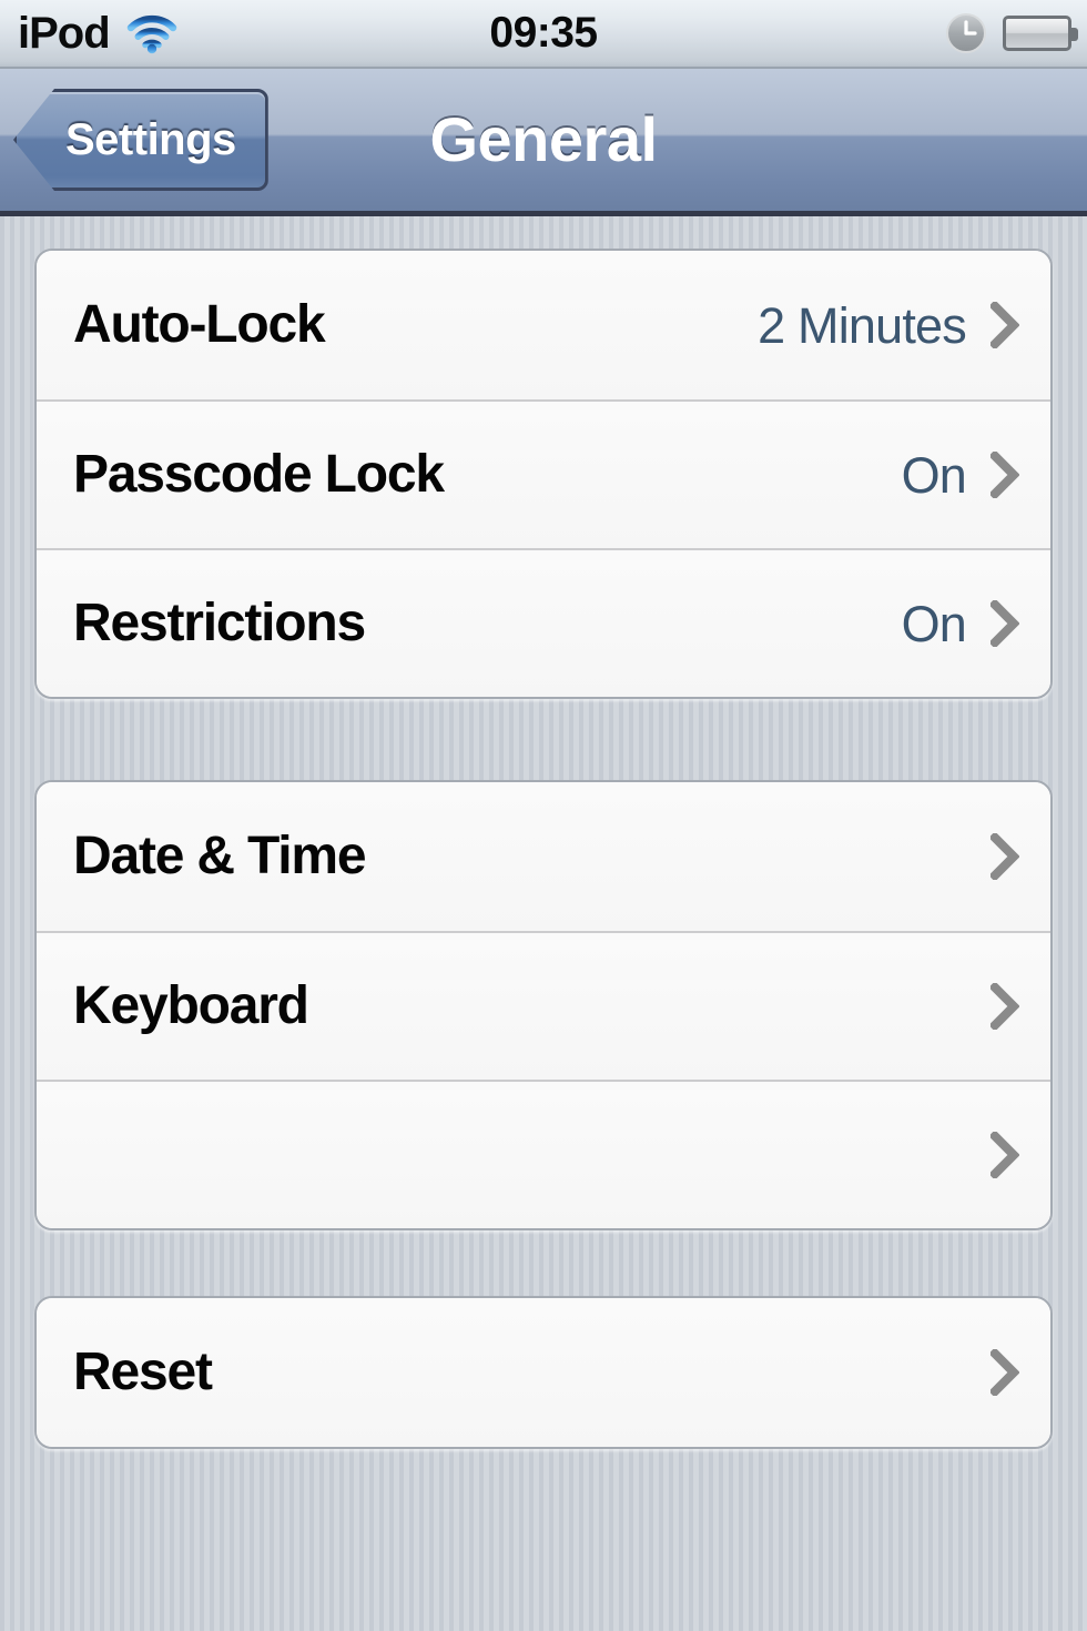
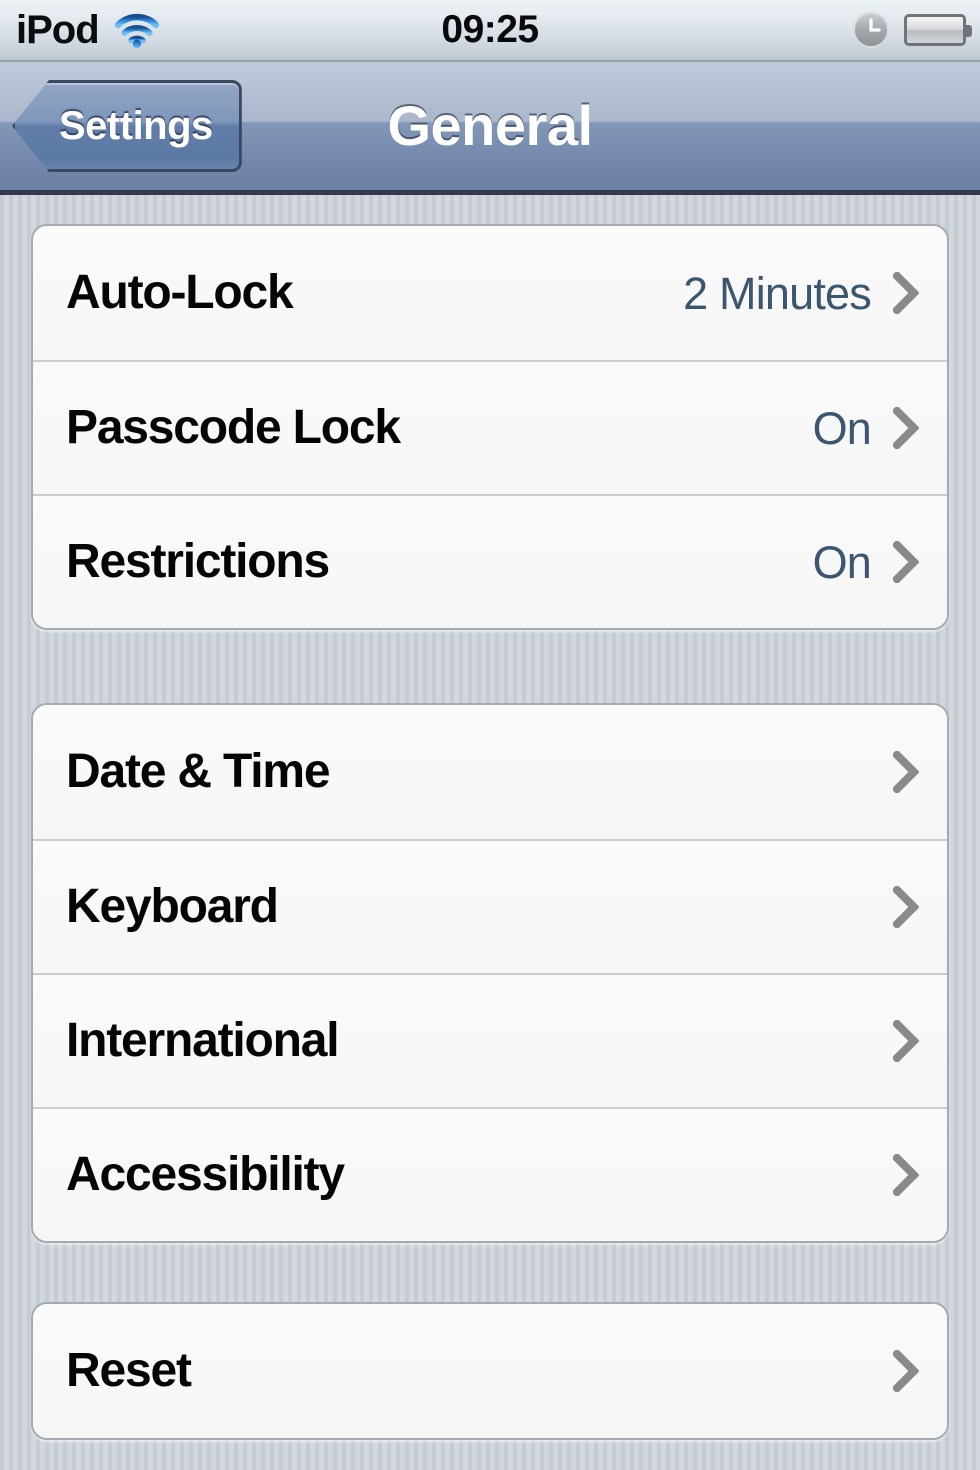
  iPod
- 09:35
+ 09:25
  Settings
  General
  Auto-Lock
  2 Minutes
  Passcode Lock
  On
  Restrictions
  On
  Date & Time
  Keyboard
+ International
+ Accessibility
  Reset
